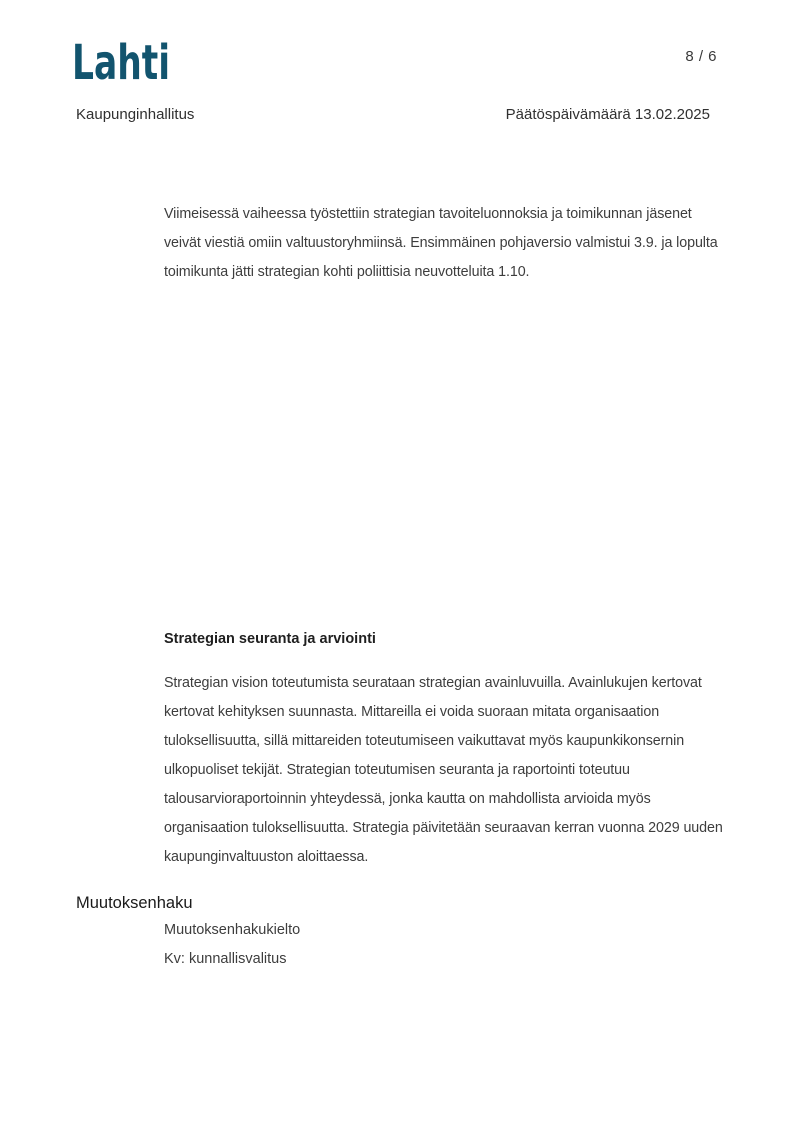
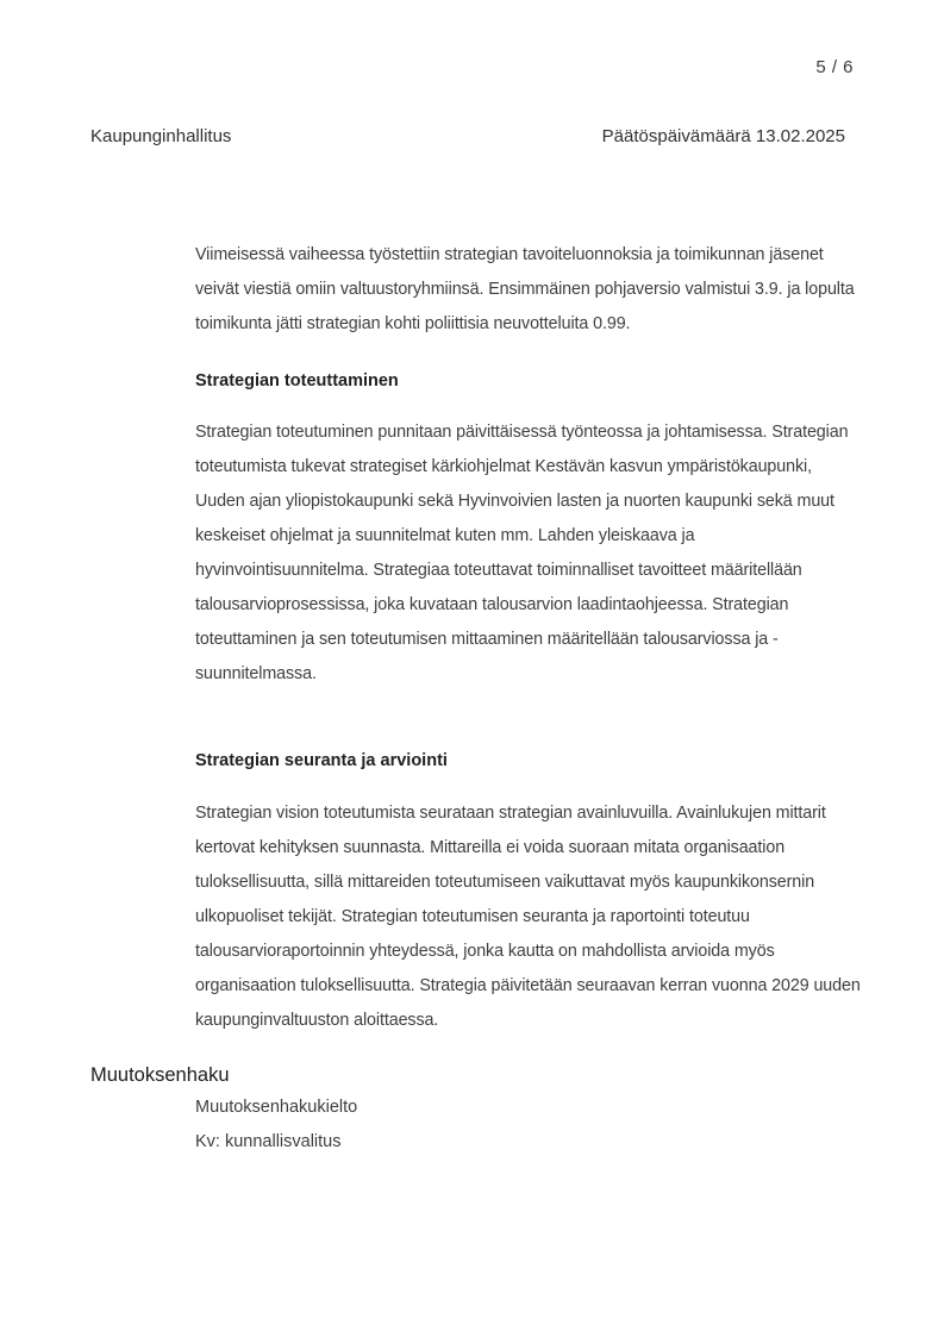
- Lahti
- 8 / 6
+ 5 / 6
  Kaupunginhallitus
  Päätöspäivämäärä 13.02.2025
- Viimeisessä vaiheessa työstettiin strategian tavoiteluonnoksia ja toimikunnan jäsenet veivät viestiä omiin valtuustoryhmiinsä. Ensimmäinen pohjaversio valmistui 3.9. ja lopulta toimikunta jätti strategian kohti poliittisia neuvotteluita 1.10.
+ Viimeisessä vaiheessa työstettiin strategian tavoiteluonnoksia ja toimikunnan jäsenet veivät viestiä omiin valtuustoryhmiinsä. Ensimmäinen pohjaversio valmistui 3.9. ja lopulta toimikunta jätti strategian kohti poliittisia neuvotteluita 0.99.
+ Strategian toteuttaminen
+ Strategian toteutuminen punnitaan päivittäisessä työnteossa ja johtamisessa. Strategian toteutumista tukevat strategiset kärkiohjelmat Kestävän kasvun ympäristökaupunki, Uuden ajan yliopistokaupunki sekä Hyvinvoivien lasten ja nuorten kaupunki sekä muut keskeiset ohjelmat ja suunnitelmat kuten mm. Lahden yleiskaava ja hyvinvointisuunnitelma. Strategiaa toteuttavat toiminnalliset tavoitteet määritellään talousarvioprosessissa, joka kuvataan talousarvion laadintaohjeessa. Strategian toteuttaminen ja sen toteutumisen mittaaminen määritellään talousarviossa ja -suunnitelmassa.
  Strategian seuranta ja arviointi
- Strategian vision toteutumista seurataan strategian avainluvuilla. Avainlukujen kertovat kertovat kehityksen suunnasta. Mittareilla ei voida suoraan mitata organisaation tuloksellisuutta, sillä mittareiden toteutumiseen vaikuttavat myös kaupunkikonsernin ulkopuoliset tekijät. Strategian toteutumisen seuranta ja raportointi toteutuu talousarvioraportoinnin yhteydessä, jonka kautta on mahdollista arvioida myös organisaation tuloksellisuutta. Strategia päivitetään seuraavan kerran vuonna 2029 uuden kaupunginvaltuuston aloittaessa.
+ Strategian vision toteutumista seurataan strategian avainluvuilla. Avainlukujen mittarit kertovat kehityksen suunnasta. Mittareilla ei voida suoraan mitata organisaation tuloksellisuutta, sillä mittareiden toteutumiseen vaikuttavat myös kaupunkikonsernin ulkopuoliset tekijät. Strategian toteutumisen seuranta ja raportointi toteutuu talousarvioraportoinnin yhteydessä, jonka kautta on mahdollista arvioida myös organisaation tuloksellisuutta. Strategia päivitetään seuraavan kerran vuonna 2029 uuden kaupunginvaltuuston aloittaessa.
  Muutoksenhaku
  Muutoksenhakukielto
  Kv: kunnallisvalitus
